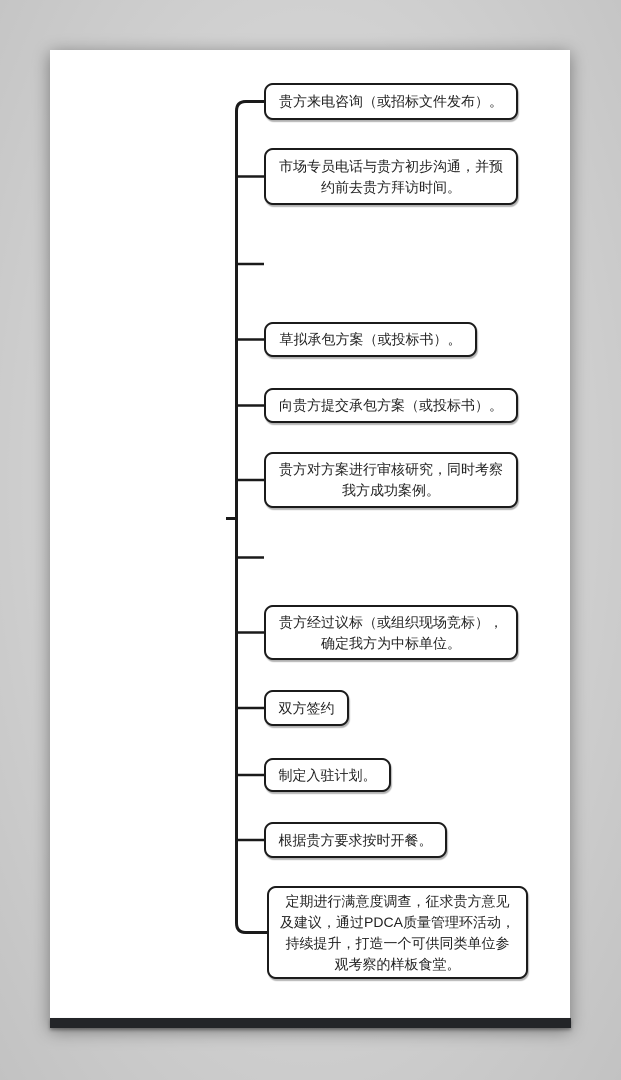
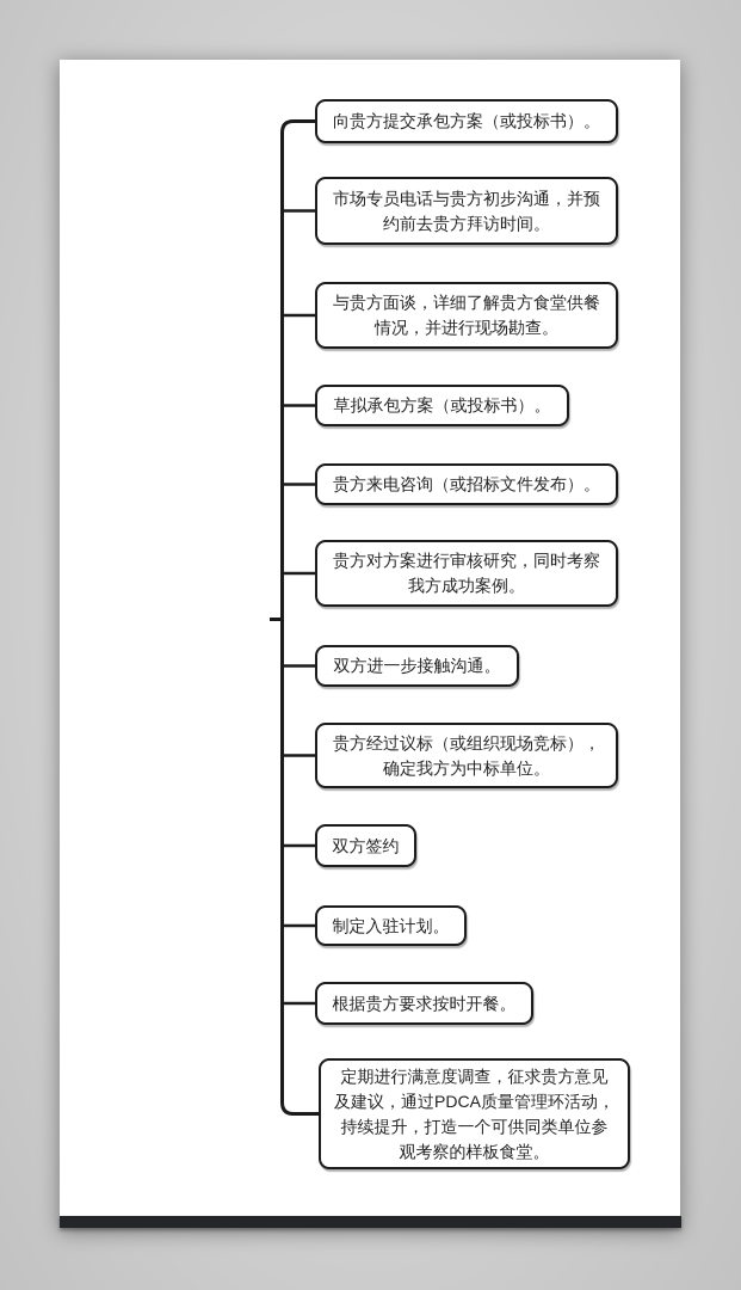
- 贵方来电咨询（或招标文件发布）。
+ 向贵方提交承包方案（或投标书）。
  市场专员电话与贵方初步沟通，并预
  约前去贵方拜访时间。
+ 与贵方面谈，详细了解贵方食堂供餐
+ 情况，并进行现场勘查。
  草拟承包方案（或投标书）。
- 向贵方提交承包方案（或投标书）。
+ 贵方来电咨询（或招标文件发布）。
  贵方对方案进行审核研究，同时考察
  我方成功案例。
+ 双方进一步接触沟通。
  贵方经过议标（或组织现场竞标），
  确定我方为中标单位。
  双方签约
  制定入驻计划。
  根据贵方要求按时开餐。
  定期进行满意度调查，征求贵方意见
  及建议，通过PDCA质量管理环活动，
  持续提升，打造一个可供同类单位参
  观考察的样板食堂。
